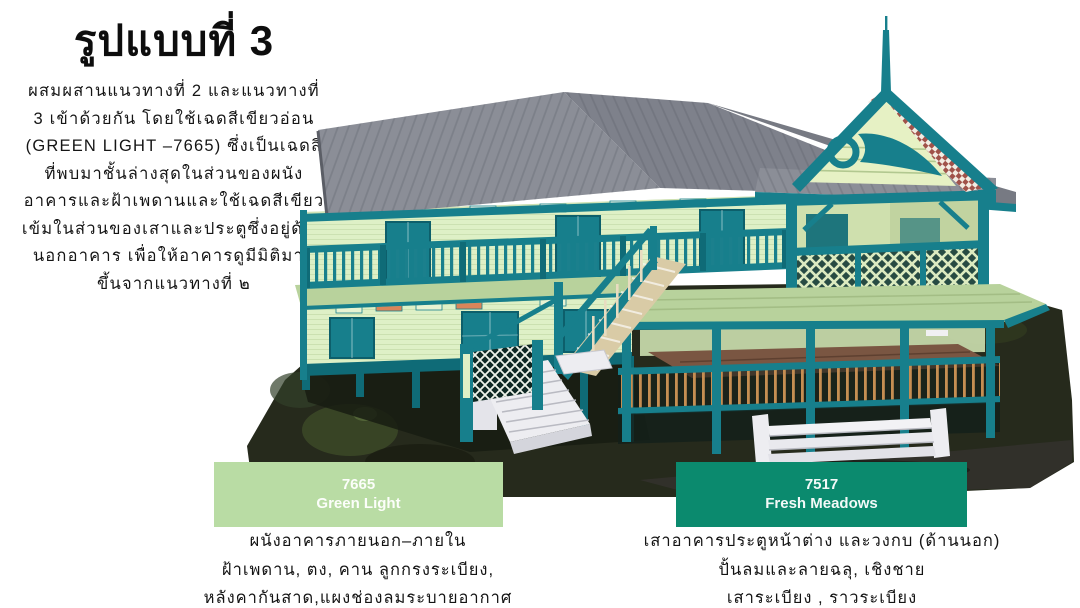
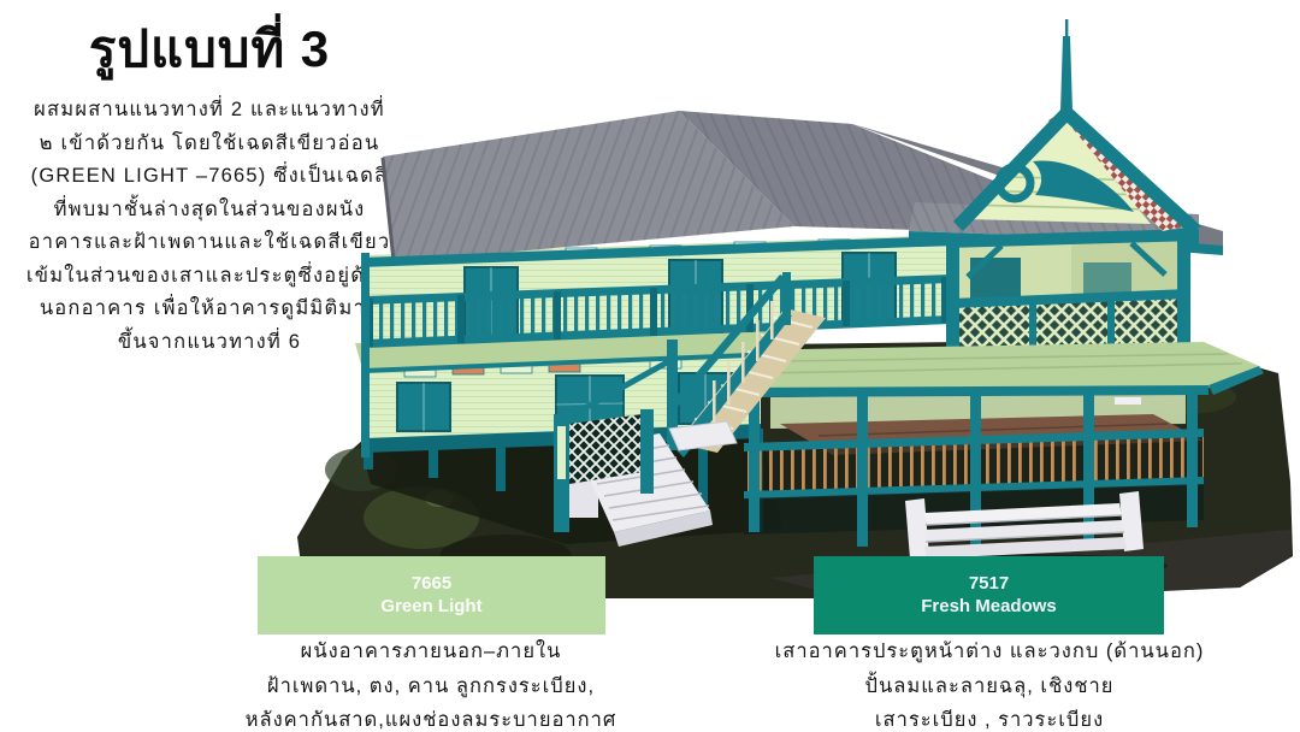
  รูปแบบที่ 3
  ผสมผสานแนวทางที่ 2 และแนวทางที่
- 3 เข้าด้วยกัน โดยใช้เฉดสีเขียวอ่อน
+ ๒ เข้าด้วยกัน โดยใช้เฉดสีเขียวอ่อน
  (GREEN LIGHT –7665) ซึ่งเป็นเฉดสี
  ที่พบมาชั้นล่างสุดในส่วนของผนัง
  อาคารและฝ้าเพดานและใช้เฉดสีเขียว
  เข้มในส่วนของเสาและประตูซึ่งอยู่ด้
  นอกอาคาร เพื่อให้อาคารดูมีมิติมา
- ขึ้นจากแนวทางที่ ๒
+ ขึ้นจากแนวทางที่ 6
  7665
  Green Light
  7517
  Fresh Meadows
  ผนังอาคารภายนอก–ภายใน
  ฝ้าเพดาน, ตง, คาน ลูกกรงระเบียง,
  หลังคากันสาด,แผงช่องลมระบายอากาศ
  เสาอาคารประตูหน้าต่าง และวงกบ (ด้านนอก)
  ปั้นลมและลายฉลุ, เชิงชาย
  เสาระเบียง , ราวระเบียง
